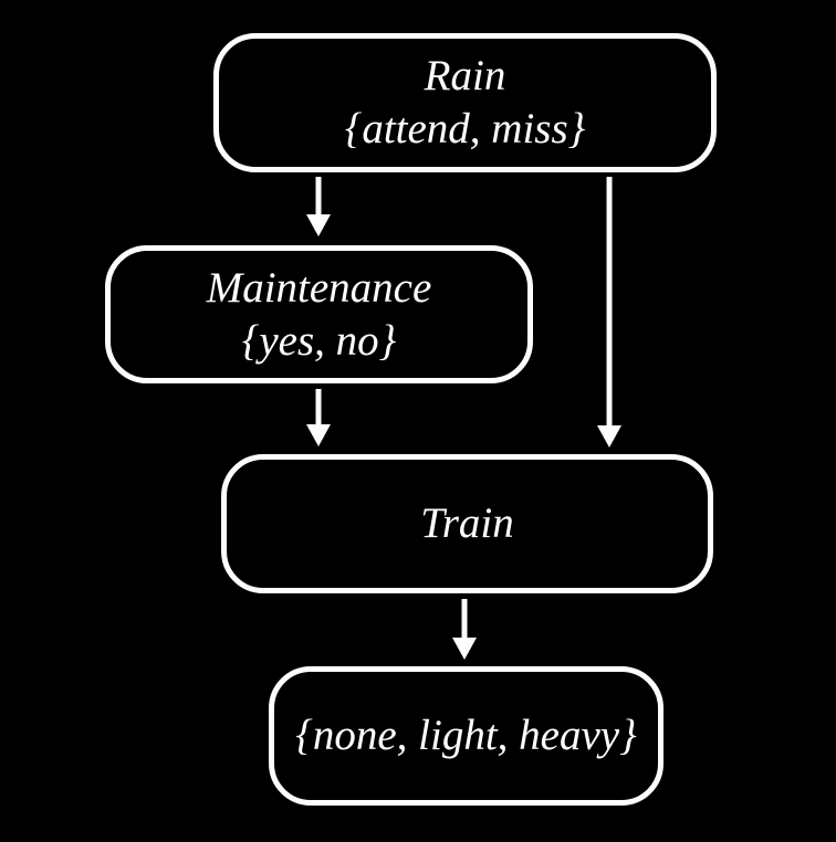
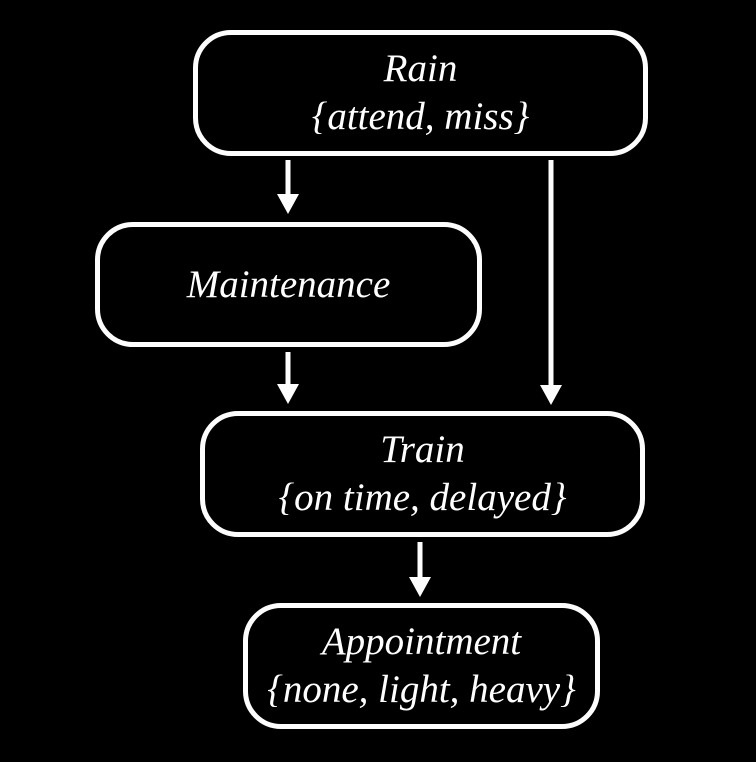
  Rain
  {attend, miss}
  Maintenance
- {yes, no}
  Train
+ {on time, delayed}
+ Appointment
  {none, light, heavy}
